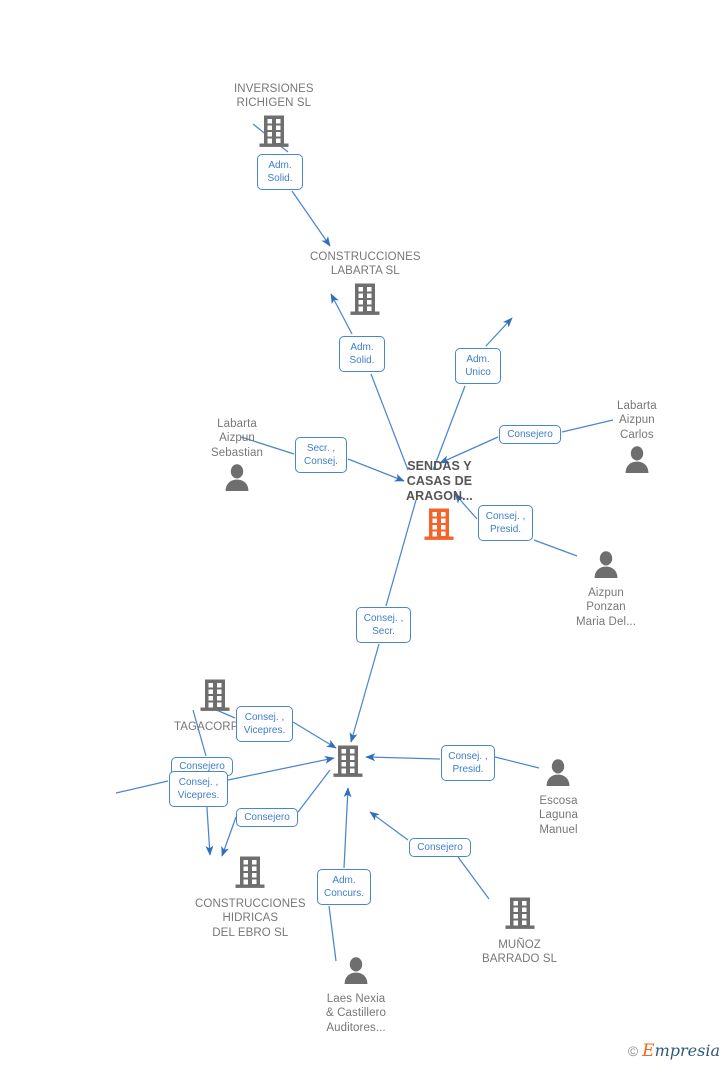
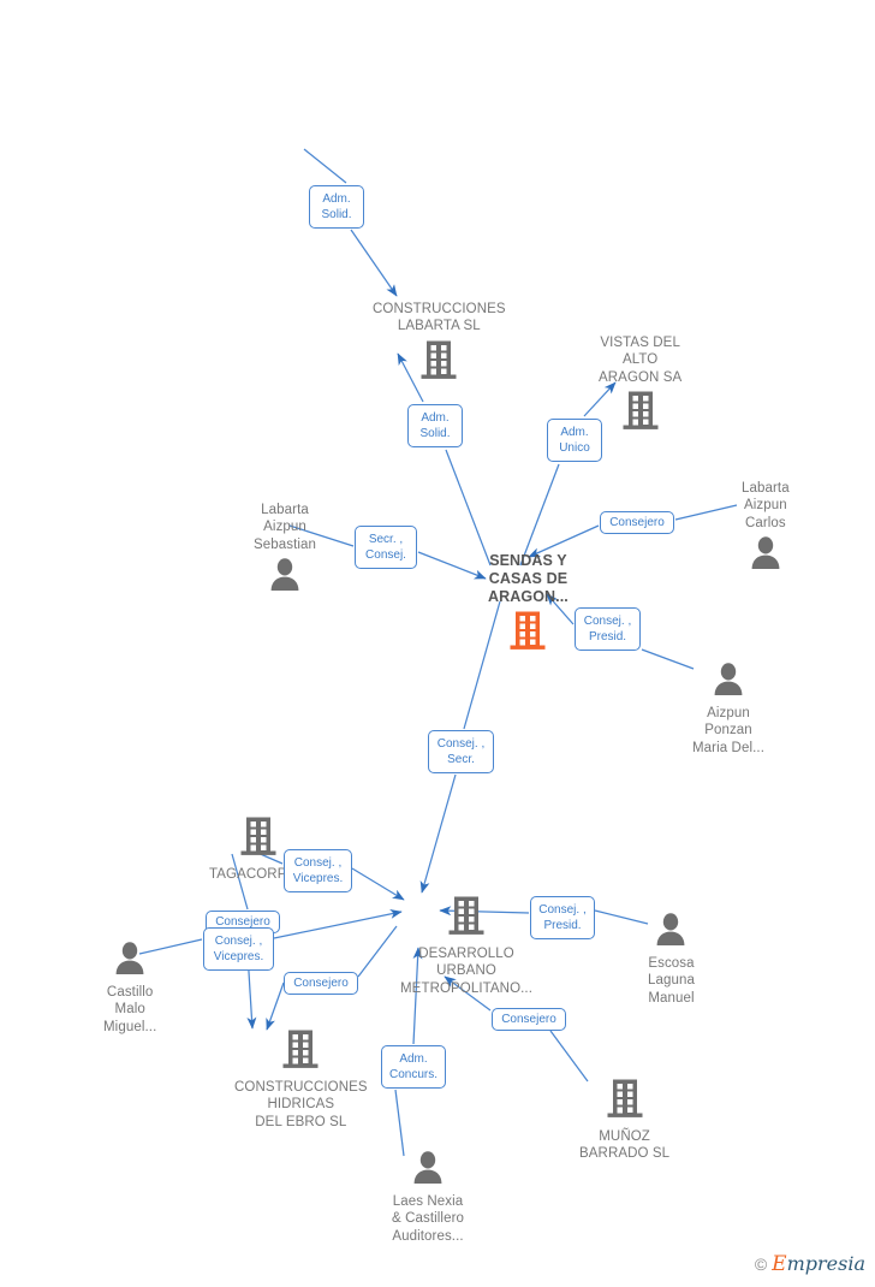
- INVERSIONES
- RICHIGEN SL
  CONSTRUCCIONES
  LABARTA SL
+ VISTAS DEL
+ ALTO
+ ARAGON SA
  Labarta
  Aizpun
  Sebastian
  Labarta
  Aizpun
  Carlos
  SENDAS Y
  CASAS DE
  ARAGON...
  Aizpun
  Ponzan
  Maria Del...
  TAGACORP
+ Castillo
+ Malo
+ Miguel...
+ DESARROLLO
+ URBANO
+ METROPOLITANO...
  Escosa
  Laguna
  Manuel
  CONSTRUCCIONES
  HIDRICAS
  DEL EBRO SL
  MUÑOZ
  BARRADO SL
  Laes Nexia
  & Castillero
  Auditores...
  Adm.
  Solid.
  Adm.
  Solid.
  Adm.
  Unico
  Secr. ,
  Consej.
  Consejero
  Consej. ,
  Presid.
  Consej. ,
  Secr.
  Consej. ,
  Vicepres.
  Consejero
  Consej. ,
  Vicepres.
  Consejero
  Consej. ,
  Presid.
  Consejero
  Adm.
  Concurs.
  ©
  Empresia
